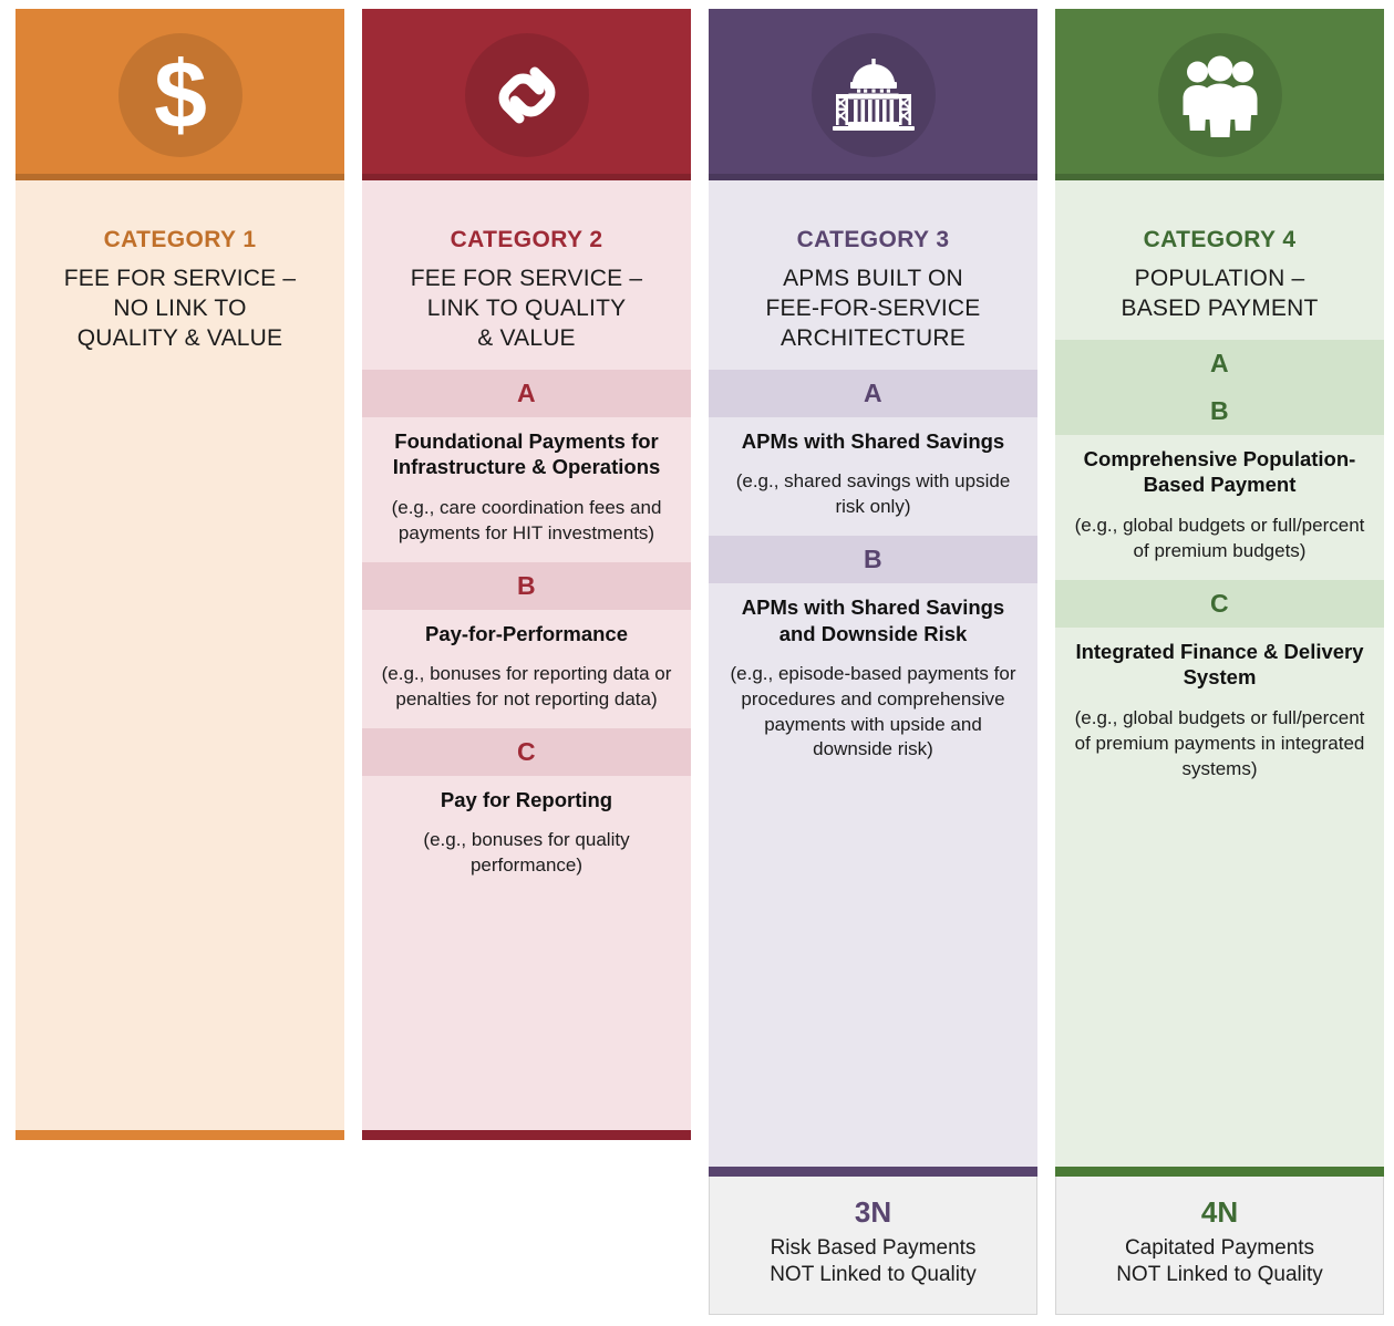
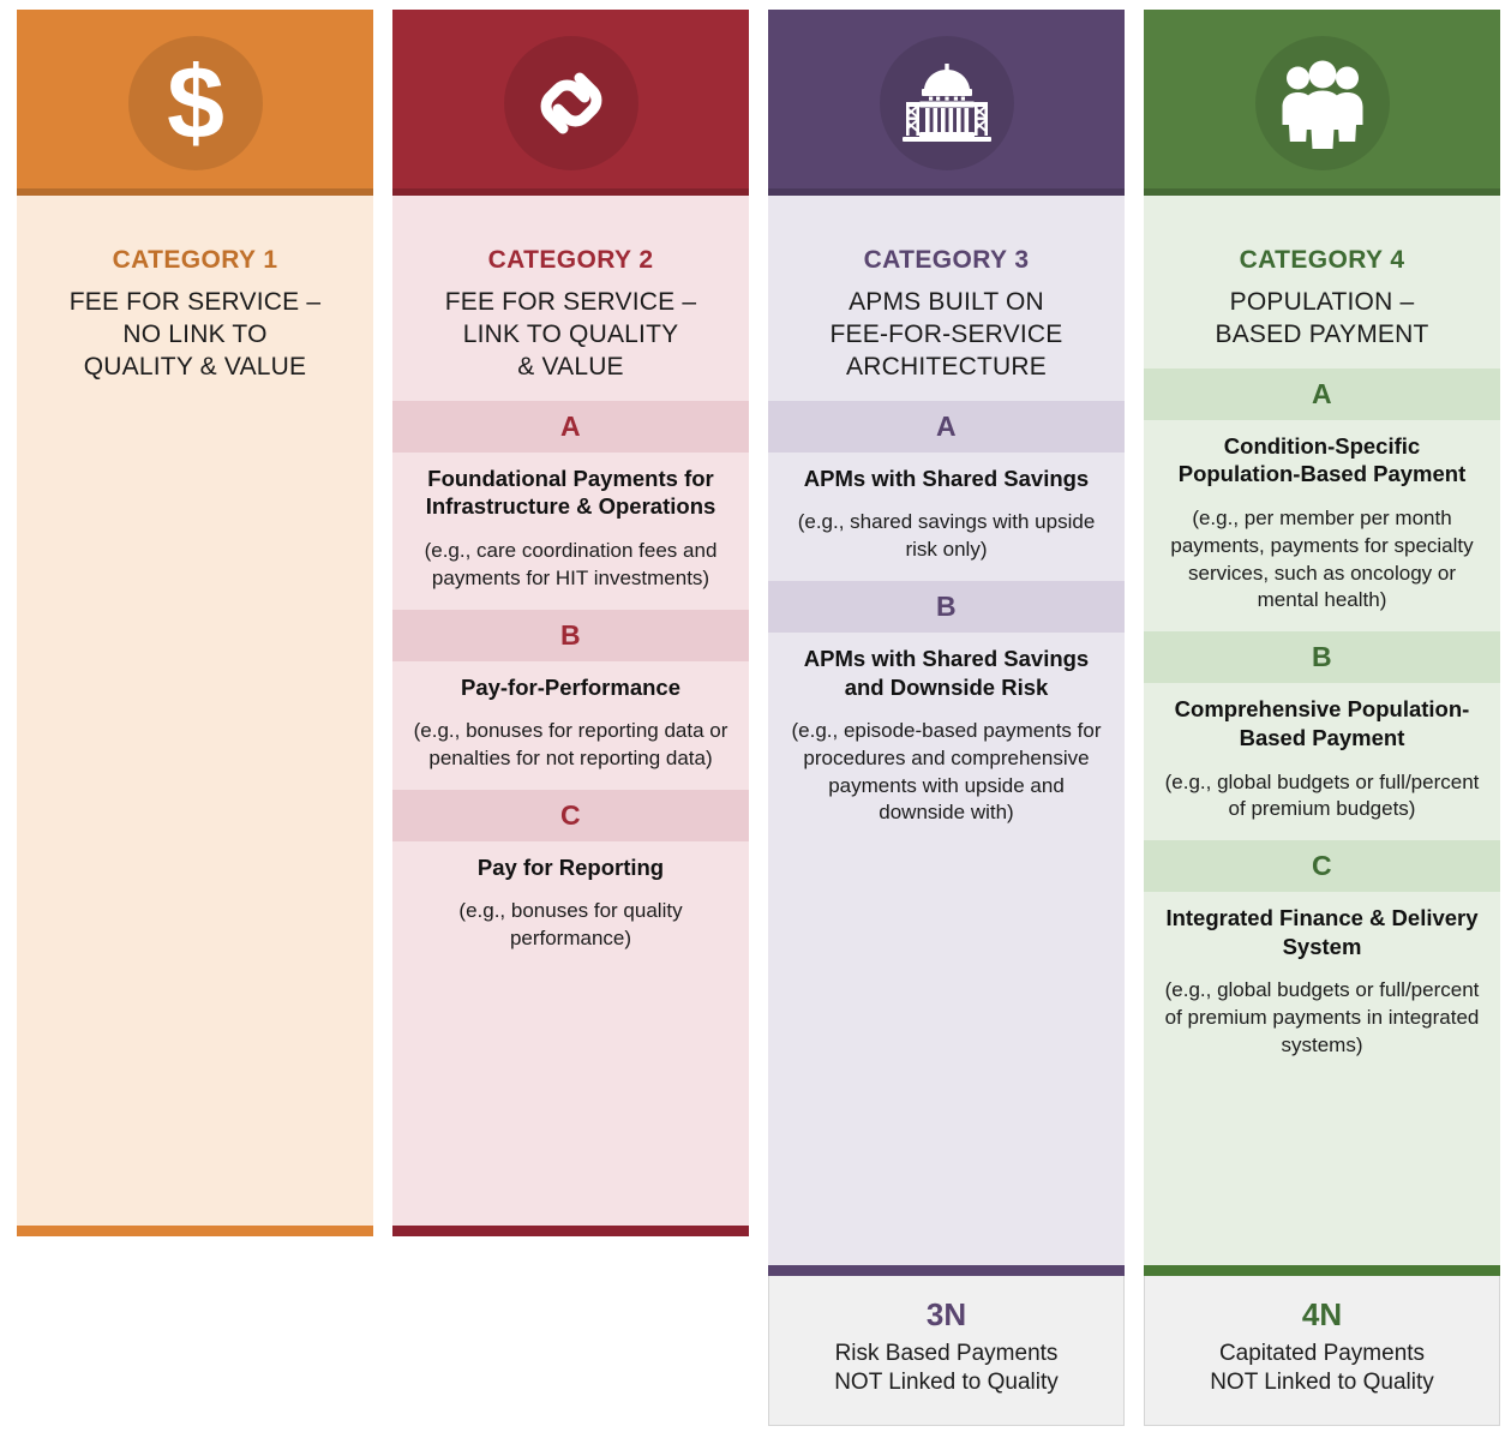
  $
  CATEGORY 1
  FEE FOR SERVICE –
  NO LINK TO
  QUALITY & VALUE
  CATEGORY 2
  FEE FOR SERVICE –
  LINK TO QUALITY
  & VALUE
  A
  Foundational Payments for Infrastructure & Operations
  (e.g., care coordination fees and payments for HIT investments)
  B
  Pay-for-Performance
  (e.g., bonuses for reporting data or penalties for not reporting data)
  C
  Pay for Reporting
  (e.g., bonuses for quality performance)
  CATEGORY 3
  APMS BUILT ON
  FEE-FOR-SERVICE
  ARCHITECTURE
  A
  APMs with Shared Savings
  (e.g., shared savings with upside risk only)
  B
  APMs with Shared Savings and Downside Risk
- (e.g., episode-based payments for procedures and comprehensive payments with upside and downside risk)
+ (e.g., episode-based payments for procedures and comprehensive payments with upside and downside with)
  3N
  Risk Based Payments
  NOT Linked to Quality
  CATEGORY 4
  POPULATION –
  BASED PAYMENT
  A
+ Condition-Specific Population-Based Payment
+ (e.g., per member per month payments, payments for specialty services, such as oncology or mental health)
  B
  Comprehensive Population-Based Payment
  (e.g., global budgets or full/percent of premium budgets)
  C
  Integrated Finance & Delivery System
  (e.g., global budgets or full/percent of premium payments in integrated systems)
  4N
  Capitated Payments
  NOT Linked to Quality
